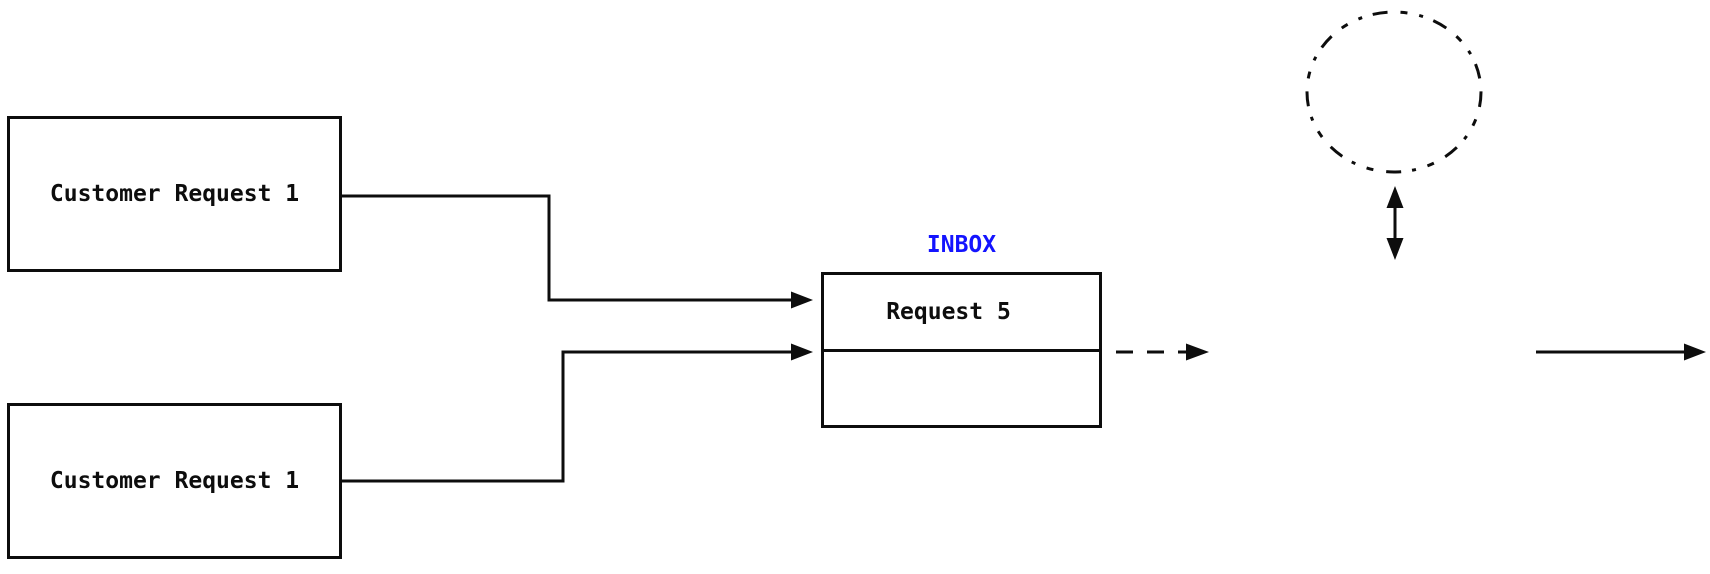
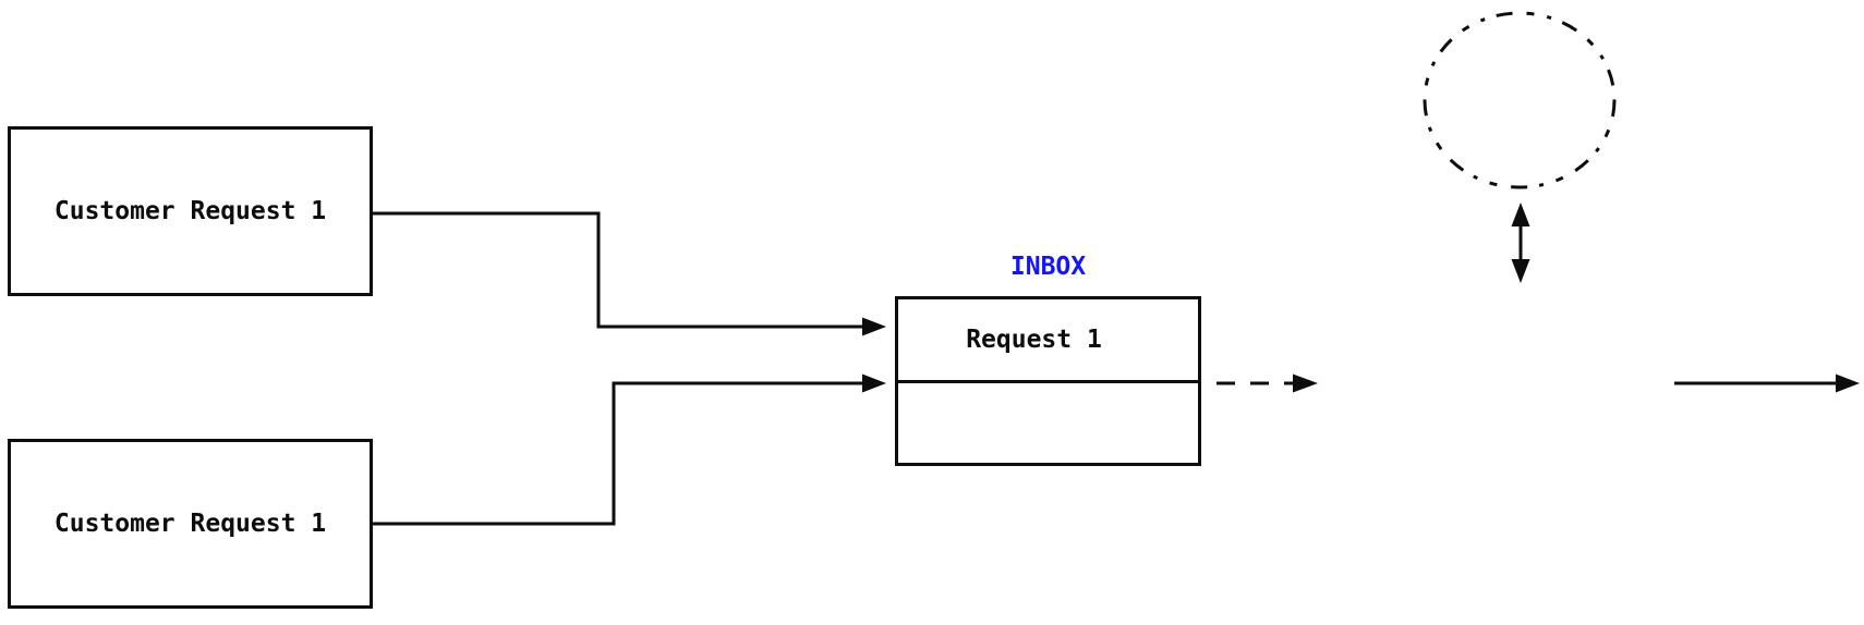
  Customer Request 1
  Customer Request 1
  INBOX
- Request 5
+ Request 1
